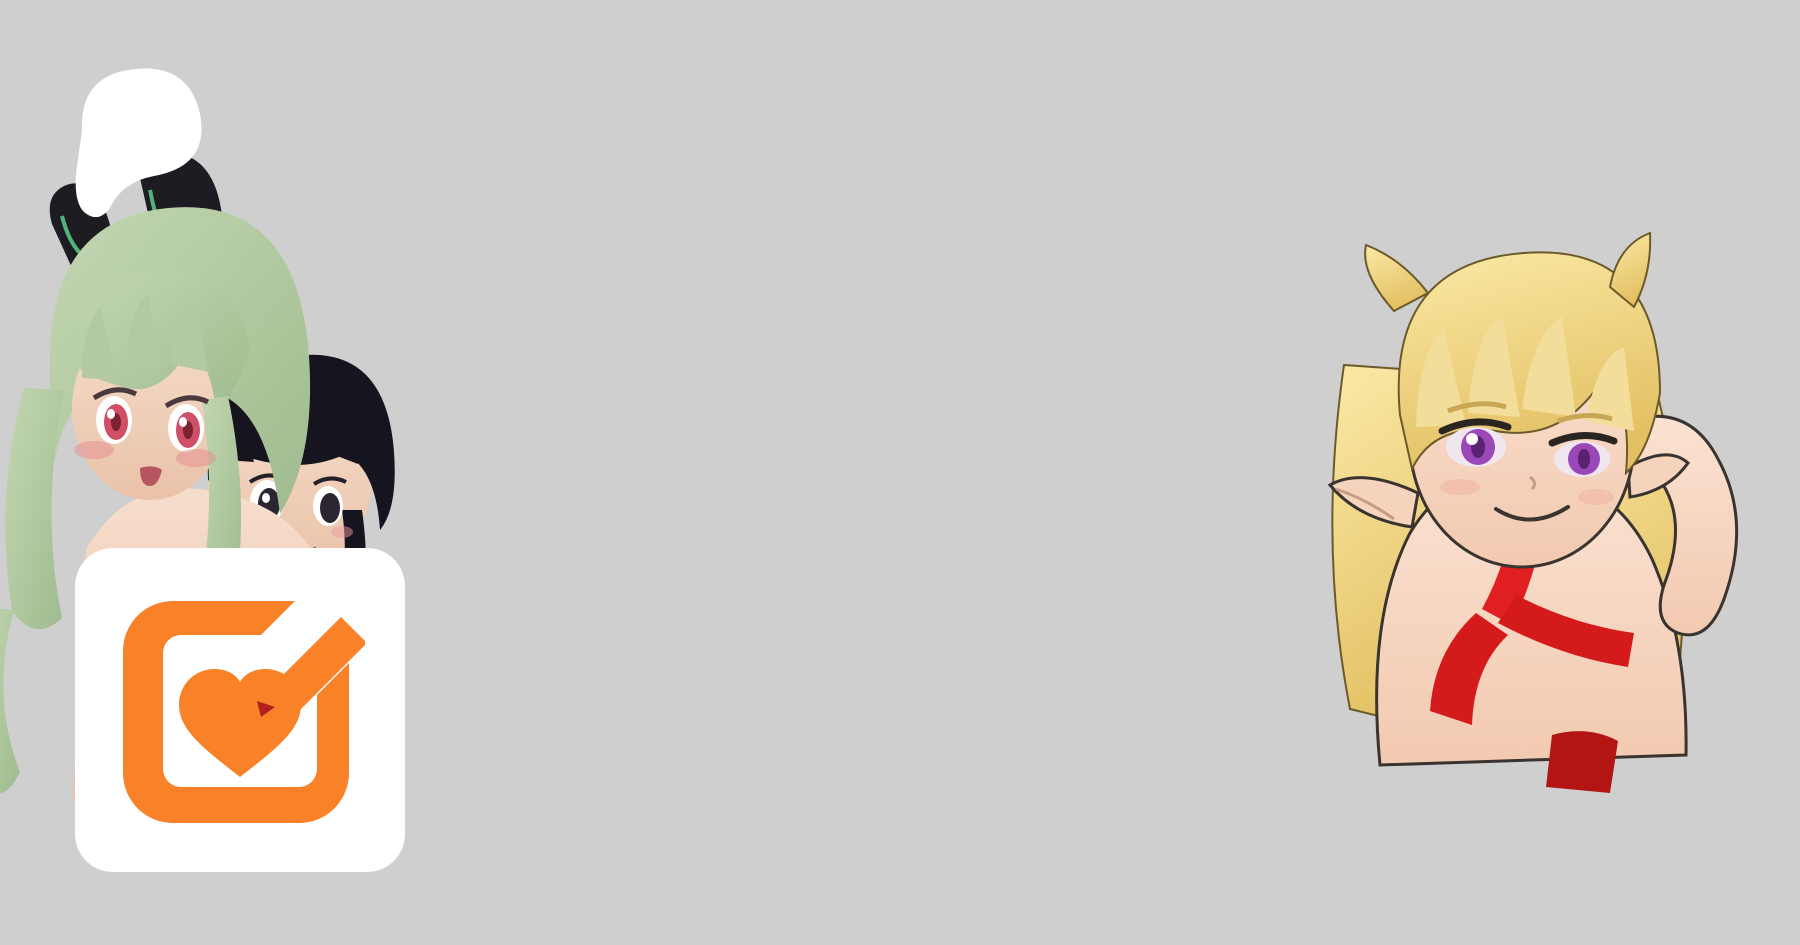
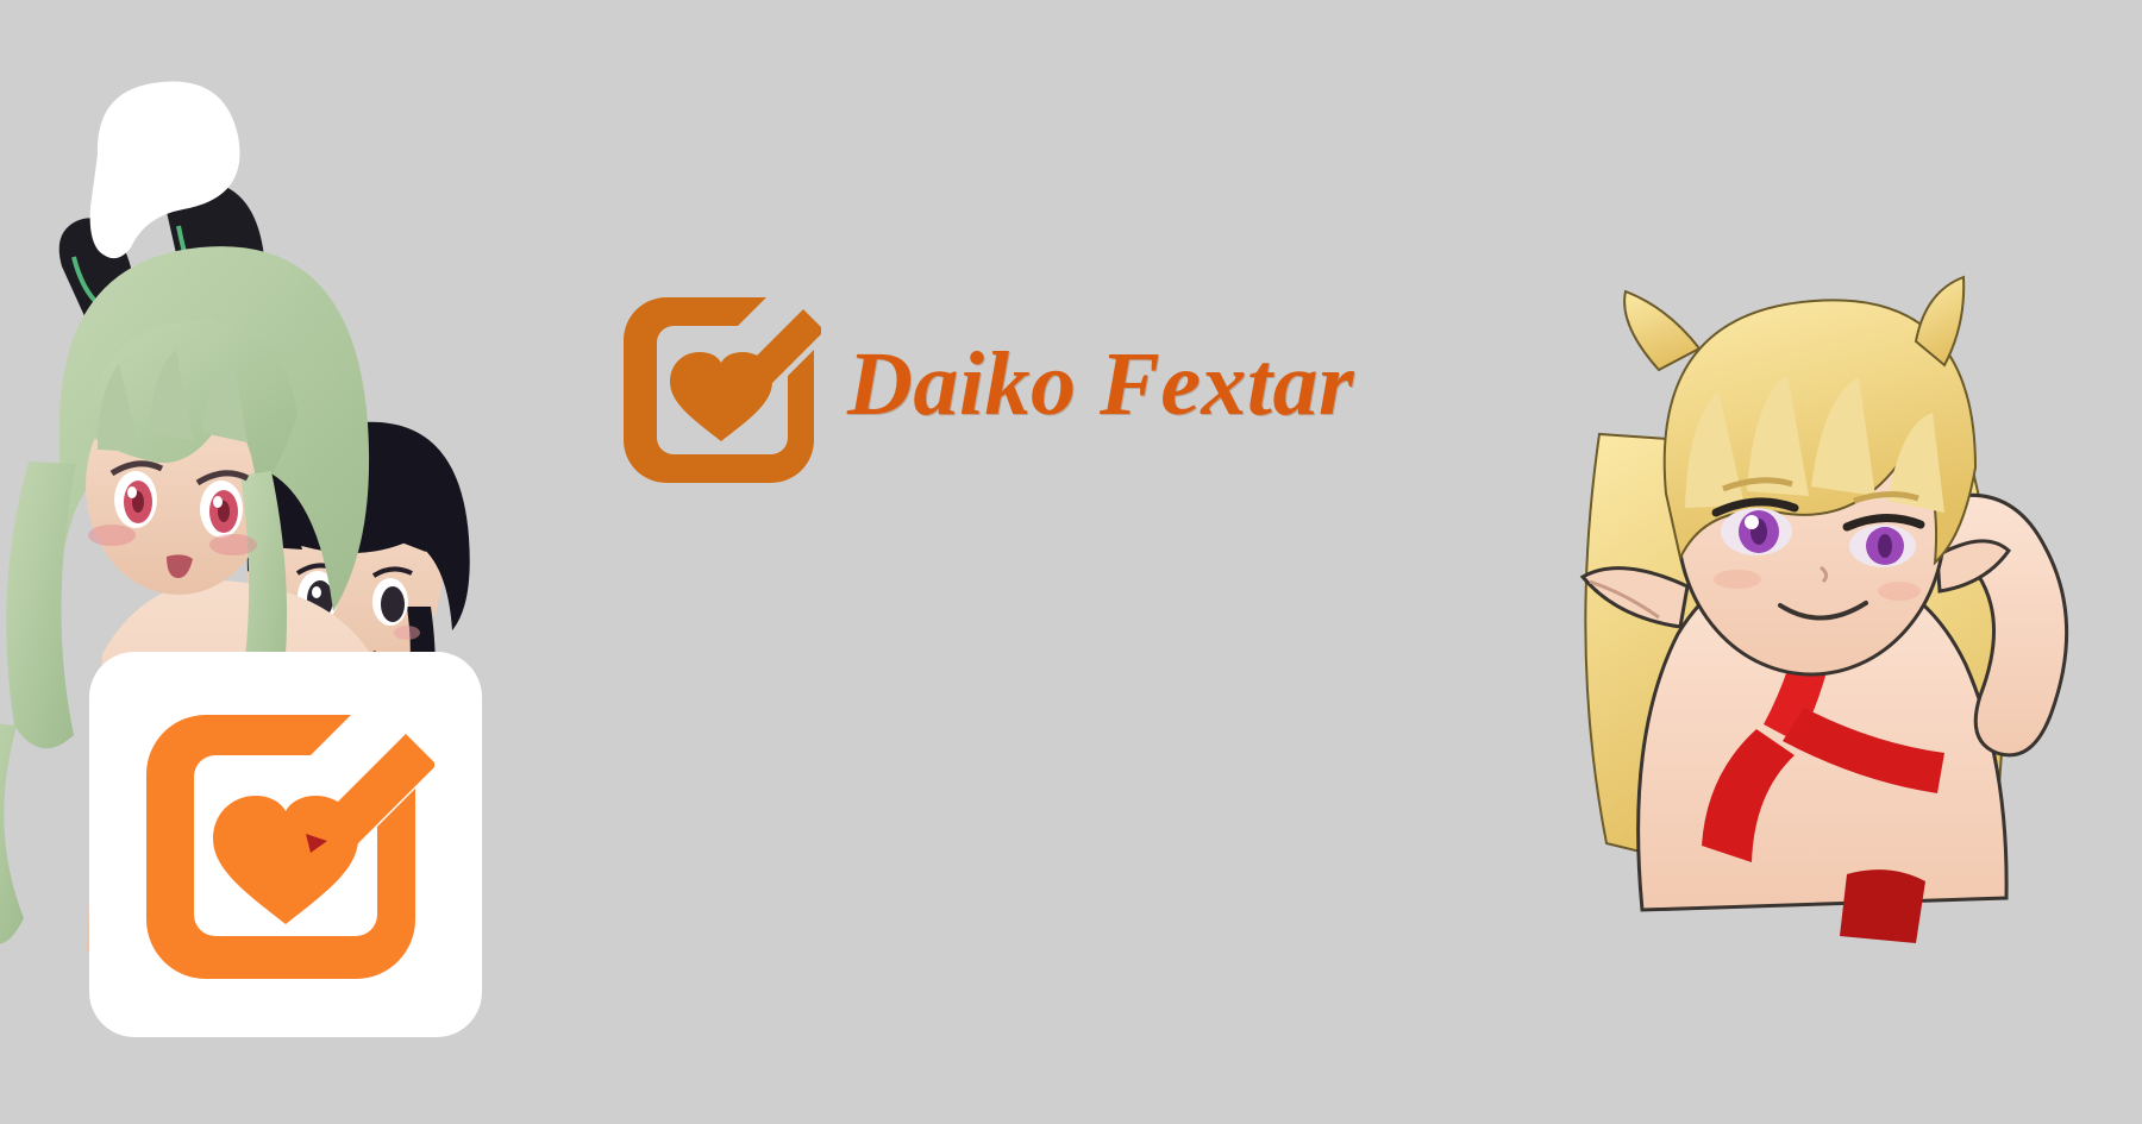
+ Daiko Fextar
